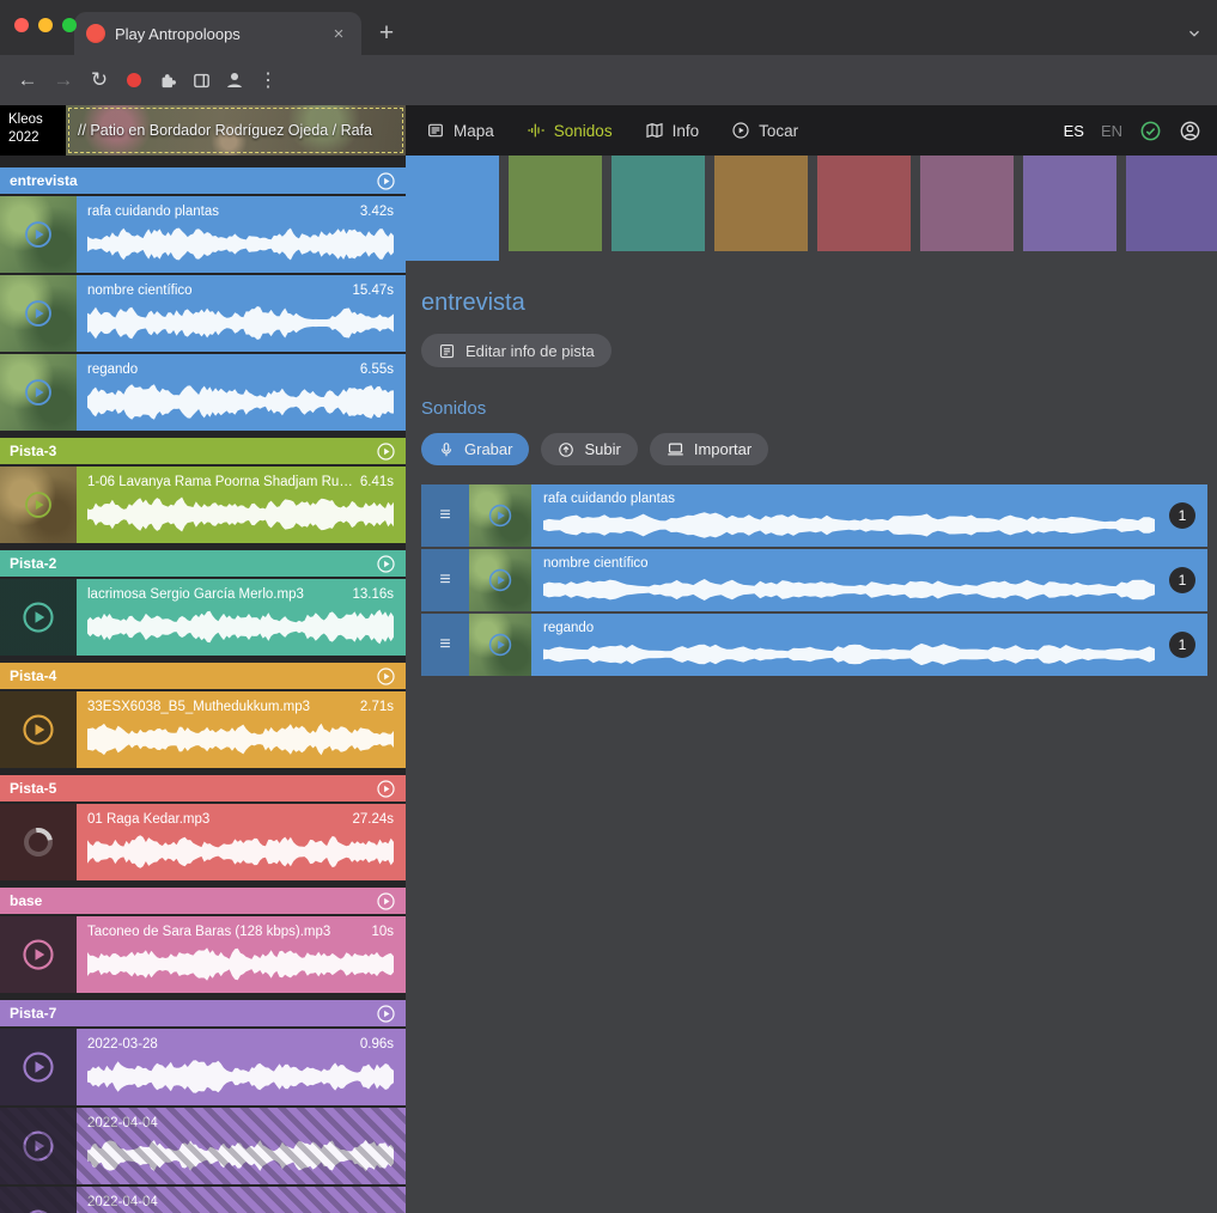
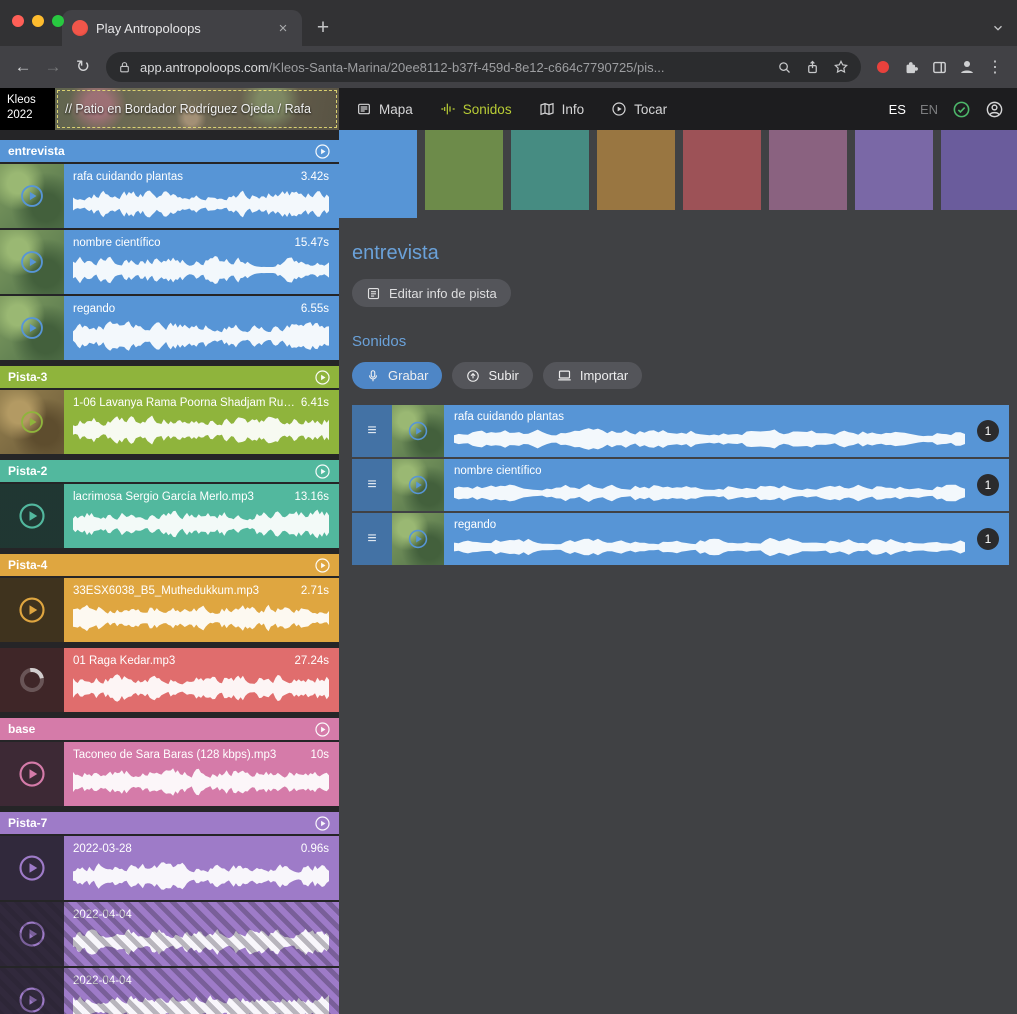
  Play Antropoloops
  ×
  +
  ←
  →
  ↻
+ app.antropoloops.com/Kleos-Santa-Marina/20ee8112-b37f-459d-8e12-c664c7790725/pis...
  ⋮
  Kleos
  2022
  // Patio en Bordador Rodríguez Ojeda / Rafa
  Mapa
  Sonidos
  Info
  Tocar
  ES
  EN
  entrevista
  rafa cuidando plantas
  3.42s
  nombre científico
  15.47s
  regando
  6.55s
  Pista-3
  1-06 Lavanya Rama Poorna Shadjam Rupak
  6.41s
  Pista-2
  lacrimosa Sergio García Merlo.mp3
  13.16s
  Pista-4
  33ESX6038_B5_Muthedukkum.mp3
  2.71s
- Pista-5
  01 Raga Kedar.mp3
  27.24s
  base
  Taconeo de Sara Baras (128 kbps).mp3
  10s
  Pista-7
  2022-03-28
  0.96s
  entrevista
  Editar info de pista
  Sonidos
  Grabar
  Subir
  Importar
  ≡
  rafa cuidando plantas
  1
  ≡
  nombre científico
  1
  ≡
  regando
  1
